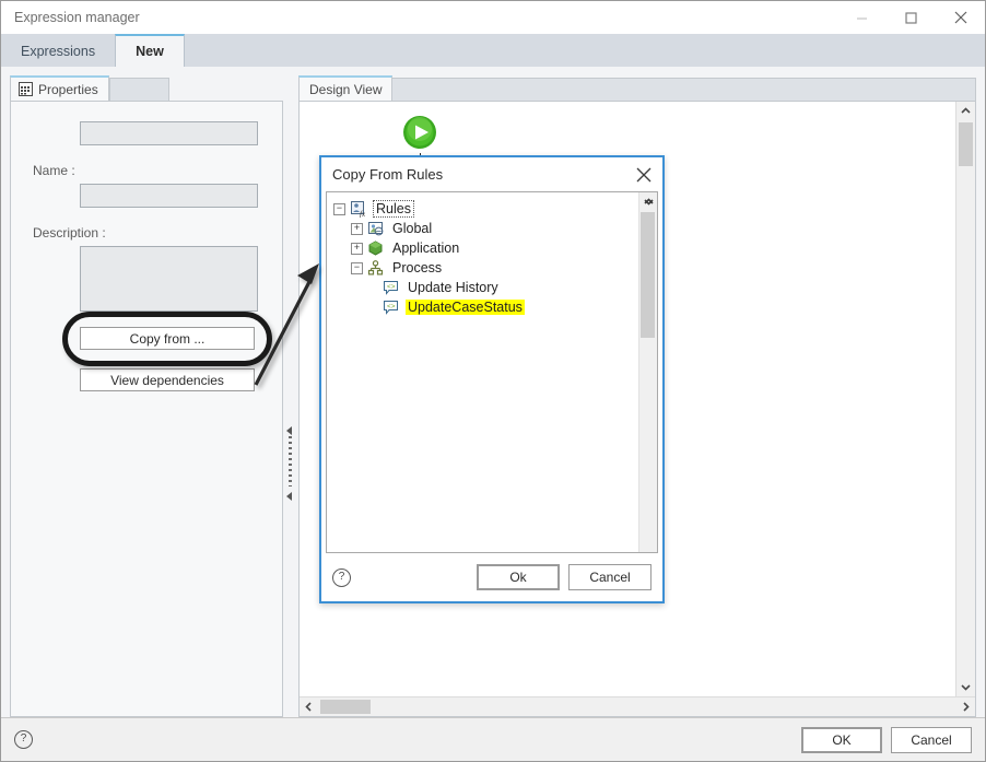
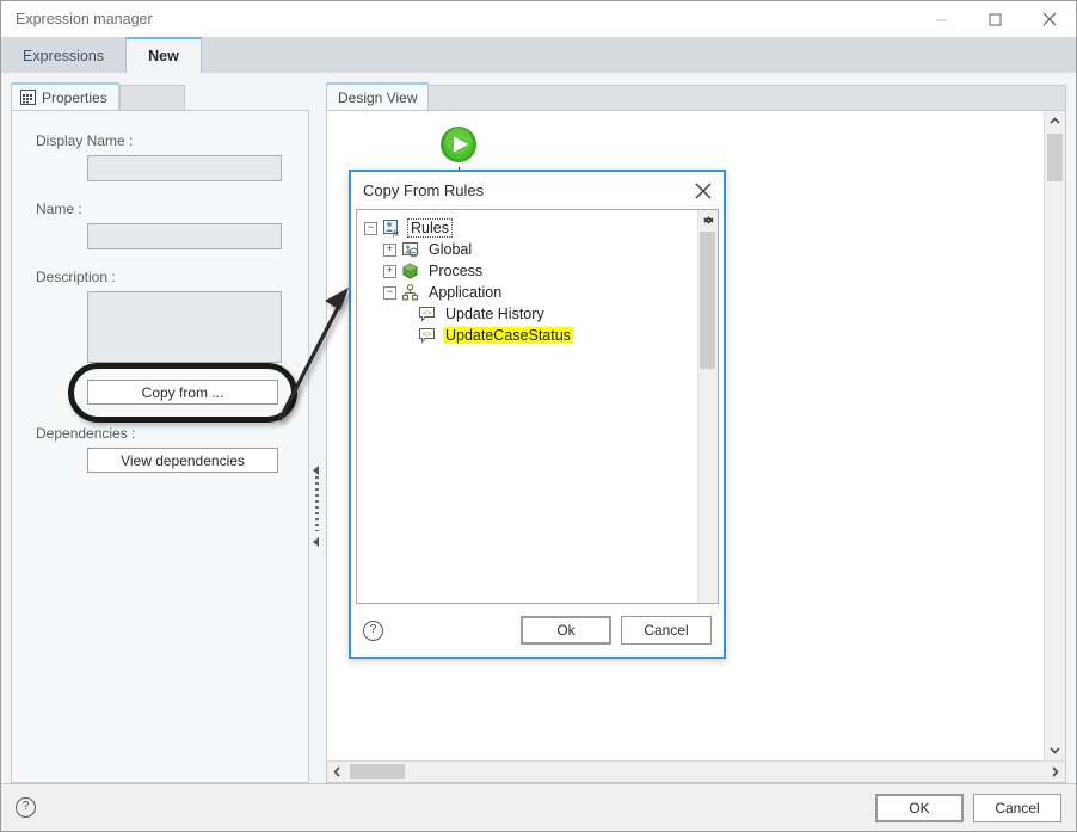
  Expression manager
  Expressions
  New
  Properties
+ Display Name :
  Name :
  Description :
  Copy from ...
+ Dependencies :
  View dependencies
  Design View
  ?
  OK
  Cancel
  Copy From Rules
  −
  fx
  Rules
  +
  Global
  +
- Application
+ Process
  −
- Process
+ Application
  Update History
  UpdateCaseStatus
  ?
  Ok
  Cancel
